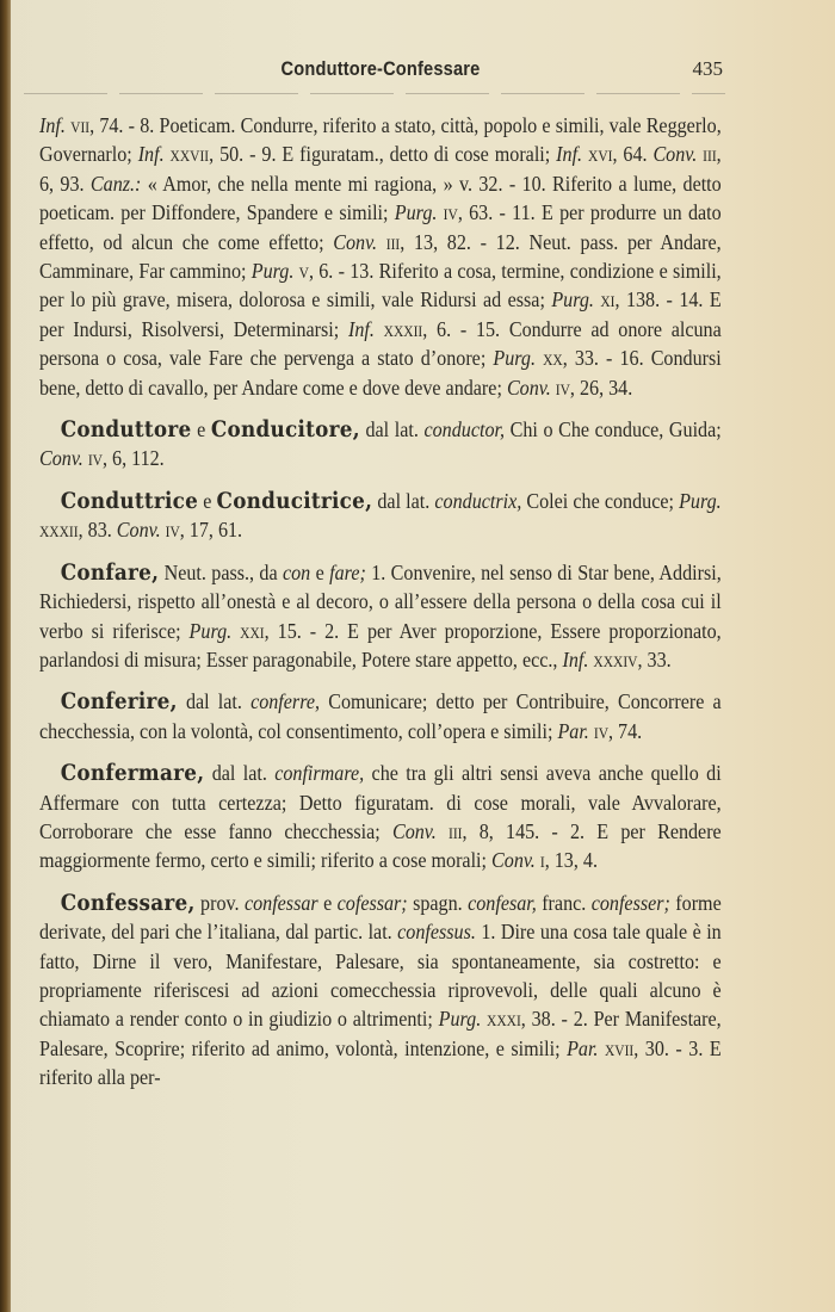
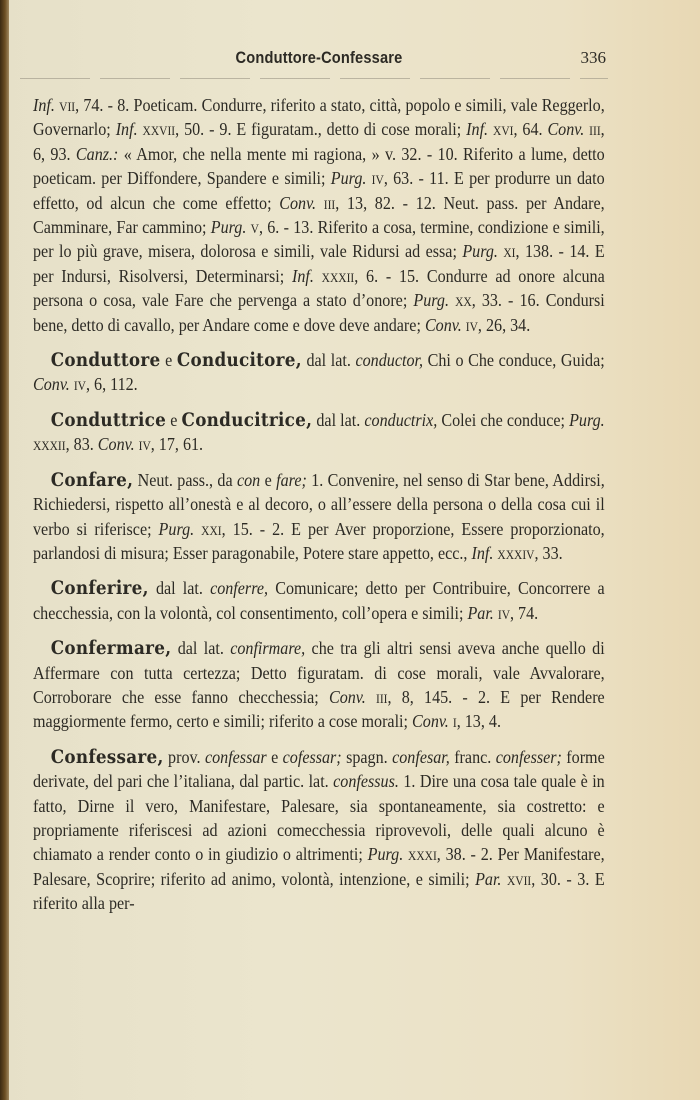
  Conduttore-Confessare
- 435
+ 336
  Inf. vii, 74. - 8. Poeticam. Condurre, riferito a stato, città, popolo e simili, vale Reggerlo, Governarlo; Inf. xxvii, 50. - 9. E figuratam., detto di cose morali; Inf. xvi, 64. Conv. iii, 6, 93. Canz.: « Amor, che nella mente mi ragiona, » v. 32. - 10. Riferito a lume, detto poeticam. per Diffondere, Spandere e simili; Purg. iv, 63. - 11. E per produrre un dato effetto, od alcun che come effetto; Conv. iii, 13, 82. - 12. Neut. pass. per Andare, Camminare, Far cammino; Purg. v, 6. - 13. Riferito a cosa, termine, condizione e simili, per lo più grave, misera, dolorosa e simili, vale Ridursi ad essa; Purg. xi, 138. - 14. E per Indursi, Risolversi, Determinarsi; Inf. xxxii, 6. - 15. Condurre ad onore alcuna persona o cosa, vale Fare che pervenga a stato d’onore; Purg. xx, 33. - 16. Condursi bene, detto di cavallo, per Andare come e dove deve andare; Conv. iv, 26, 34.
  Conduttore e Conducitore, dal lat. conductor, Chi o Che conduce, Guida; Conv. iv, 6, 112.
  Conduttrice e Conducitrice, dal lat. conductrix, Colei che conduce; Purg. xxxii, 83. Conv. iv, 17, 61.
  Confare, Neut. pass., da con e fare; 1. Convenire, nel senso di Star bene, Addirsi, Richiedersi, rispetto all’onestà e al decoro, o all’essere della persona o della cosa cui il verbo si riferisce; Purg. xxi, 15. - 2. E per Aver proporzione, Essere proporzionato, parlandosi di misura; Esser paragonabile, Potere stare appetto, ecc., Inf. xxxiv, 33.
  Conferire, dal lat. conferre, Comunicare; detto per Contribuire, Concorrere a checchessia, con la volontà, col consentimento, coll’opera e simili; Par. iv, 74.
  Confermare, dal lat. confirmare, che tra gli altri sensi aveva anche quello di Affermare con tutta certezza; Detto figuratam. di cose morali, vale Avvalorare, Corroborare che esse fanno checchessia; Conv. iii, 8, 145. - 2. E per Rendere maggiormente fermo, certo e simili; riferito a cose morali; Conv. i, 13, 4.
  Confessare, prov. confessar e cofessar; spagn. confesar, franc. confesser; forme derivate, del pari che l’italiana, dal partic. lat. confessus. 1. Dire una cosa tale quale è in fatto, Dirne il vero, Manifestare, Palesare, sia spontaneamente, sia costretto: e propriamente riferiscesi ad azioni comecchessia riprovevoli, delle quali alcuno è chiamato a render conto o in giudizio o altrimenti; Purg. xxxi, 38. - 2. Per Manifestare, Palesare, Scoprire; riferito ad animo, volontà, intenzione, e simili; Par. xvii, 30. - 3. E riferito alla per-
